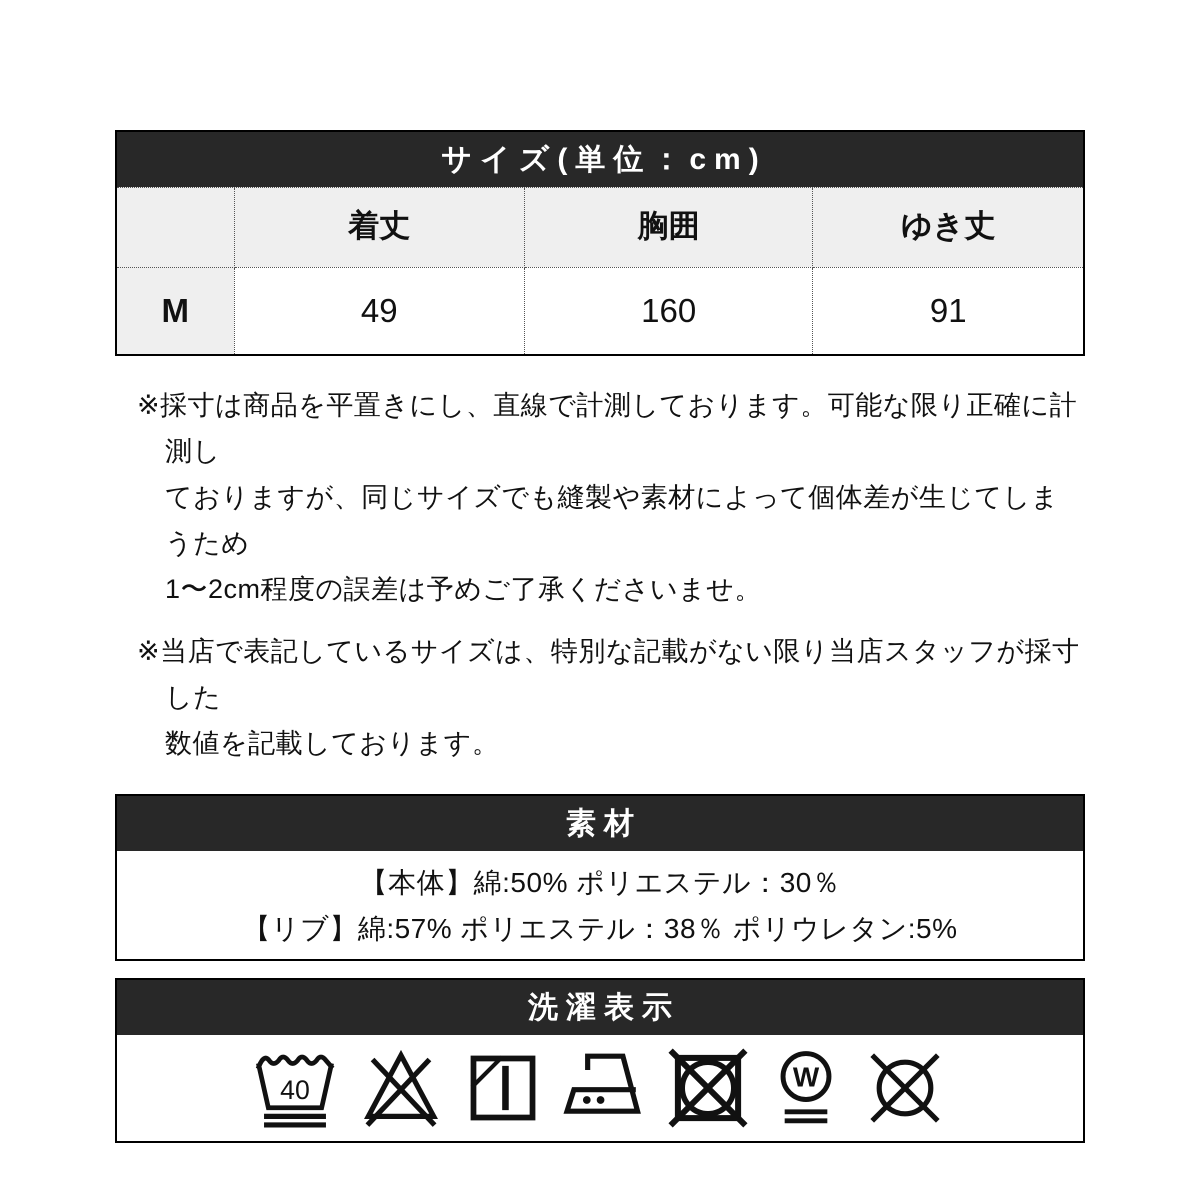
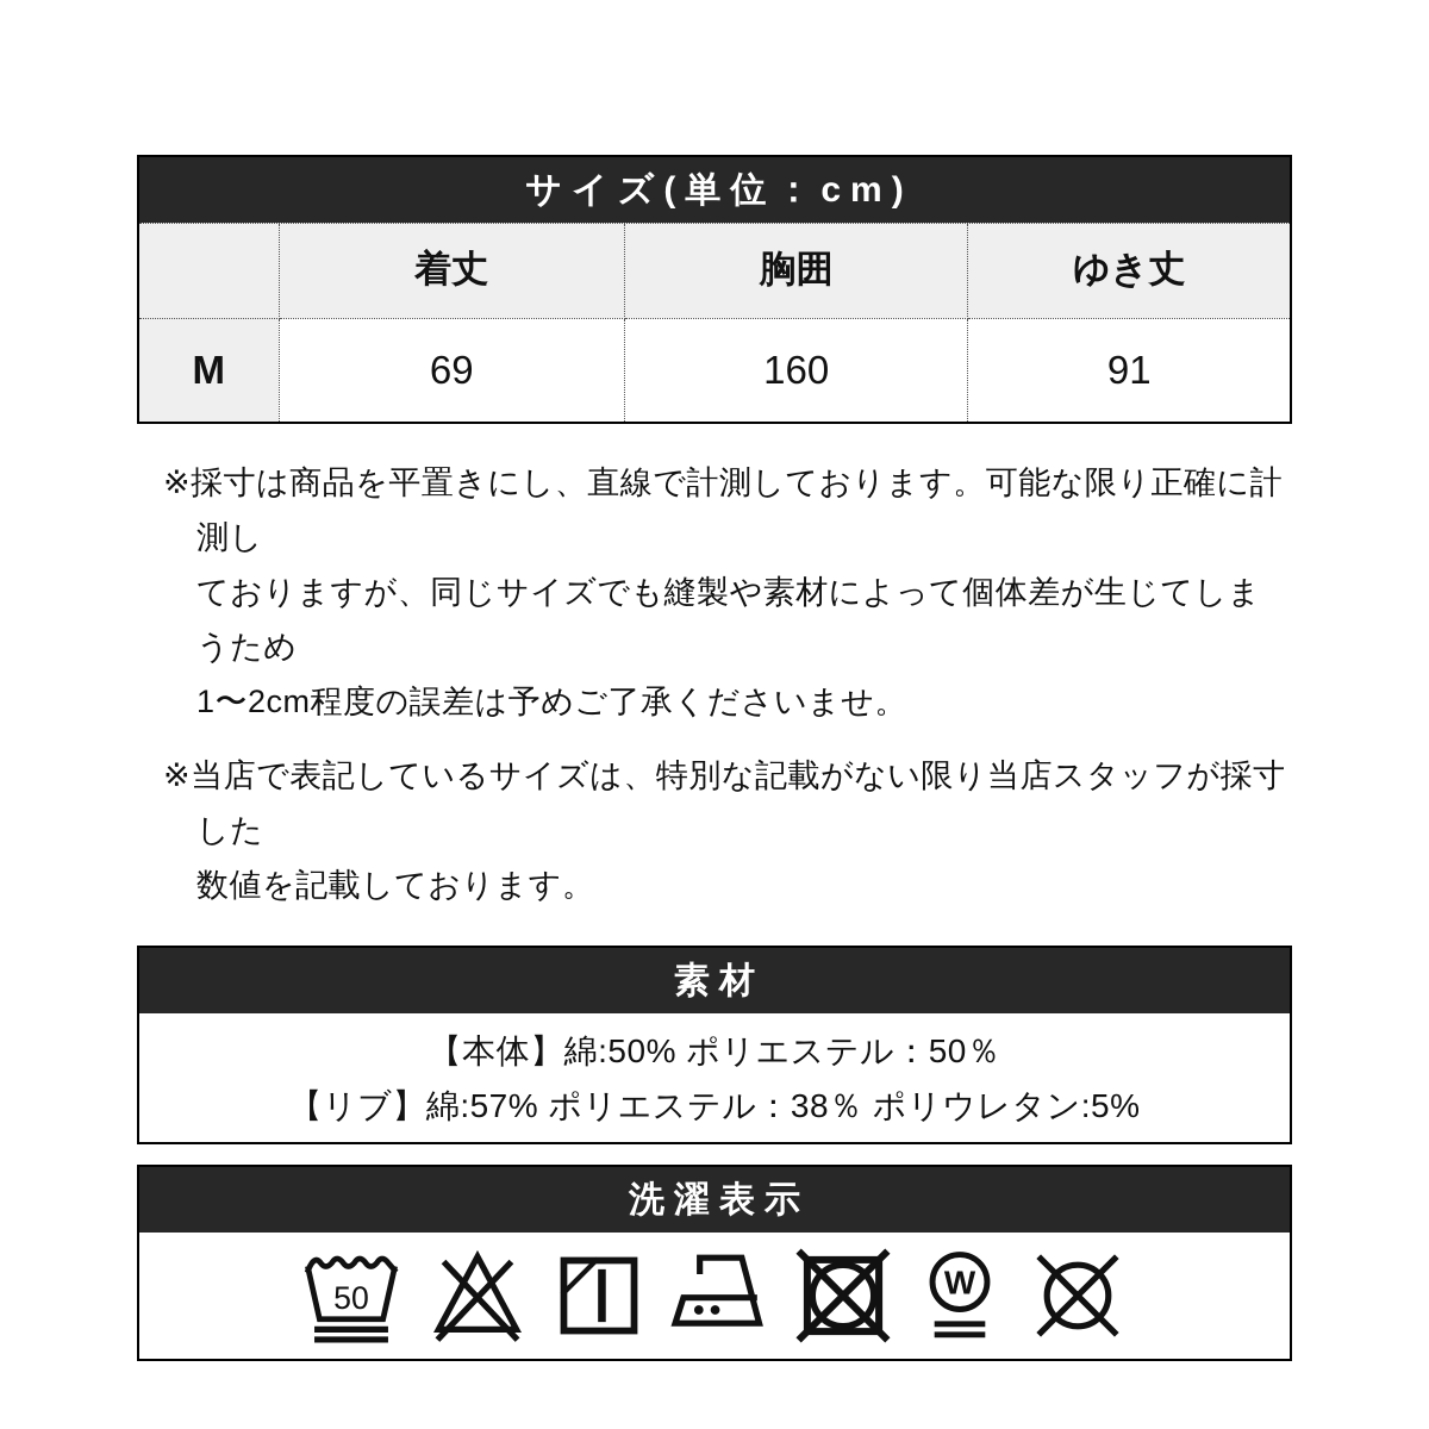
  サイズ(単位：cm)
  	着丈	胸囲	ゆき丈
- M	49	160	91
+ M	69	160	91
  ※採寸は商品を平置きにし、直線で計測しております。可能な限り正確に計測し
  ておりますが、同じサイズでも縫製や素材によって個体差が生じてしまうため
  1〜2cm程度の誤差は予めご了承くださいませ。
  ※当店で表記しているサイズは、特別な記載がない限り当店スタッフが採寸した
  数値を記載しております。
  素材
- 【本体】綿:50% ポリエステル：30％
+ 【本体】綿:50% ポリエステル：50％
  【リブ】綿:57% ポリエステル：38％ ポリウレタン:5%
  洗濯表示
- 40
+ 50
  W
